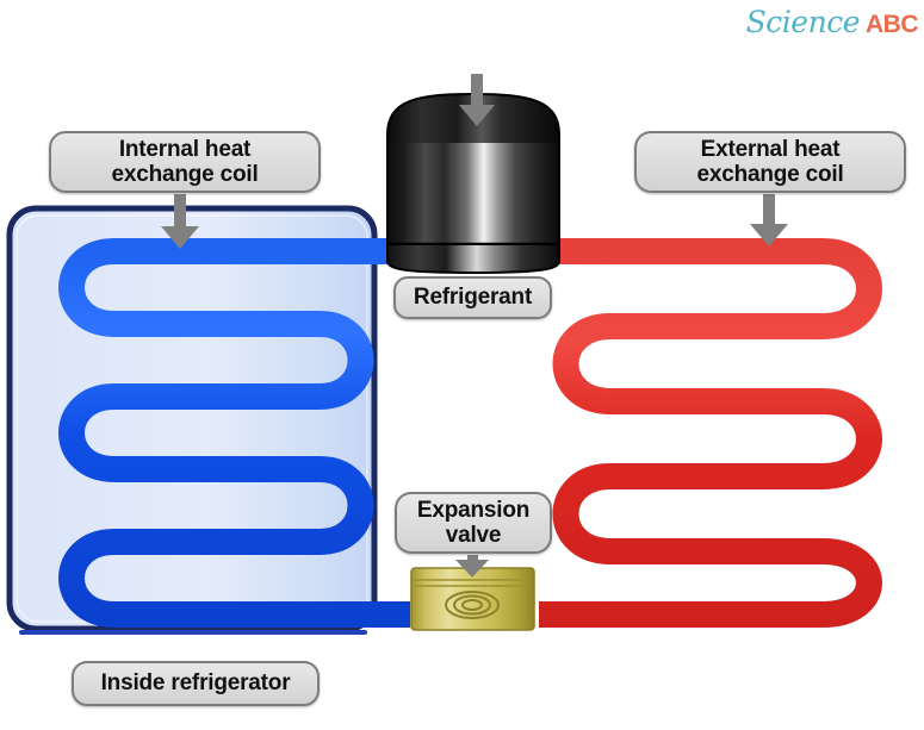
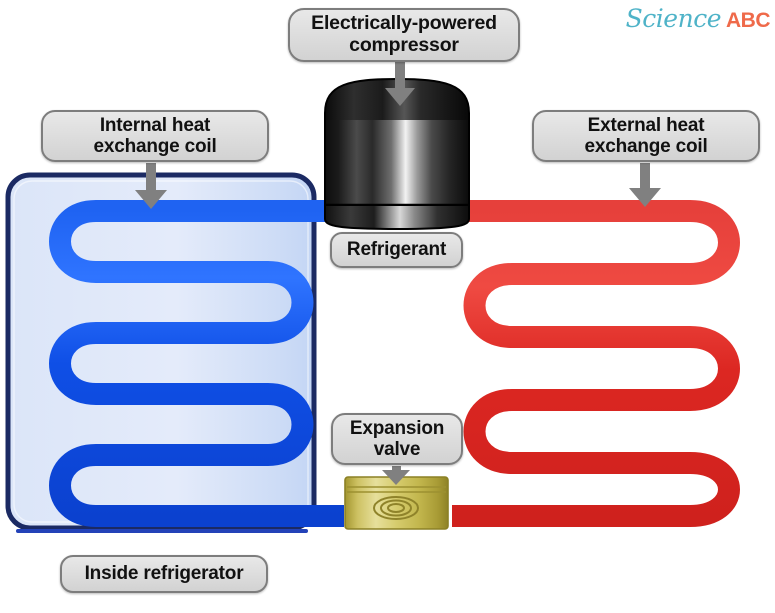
  Science
  ABC
+ Electrically-powered
+ compressor
  Internal heat
  exchange coil
  External heat
  exchange coil
  Refrigerant
  Expansion
  valve
  Inside refrigerator
